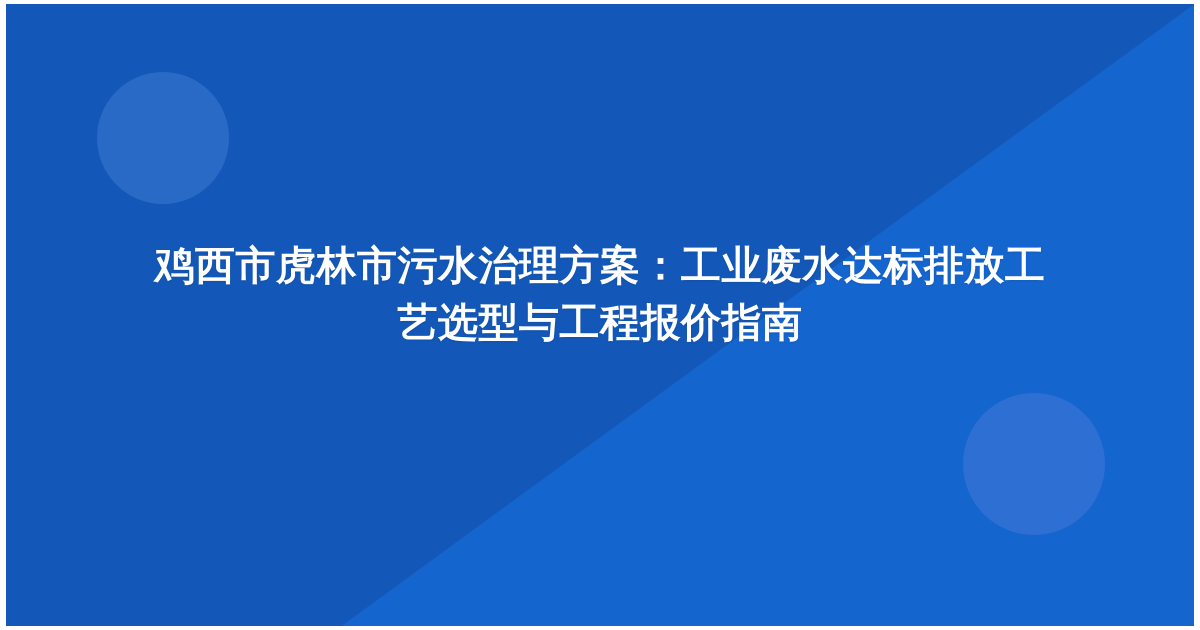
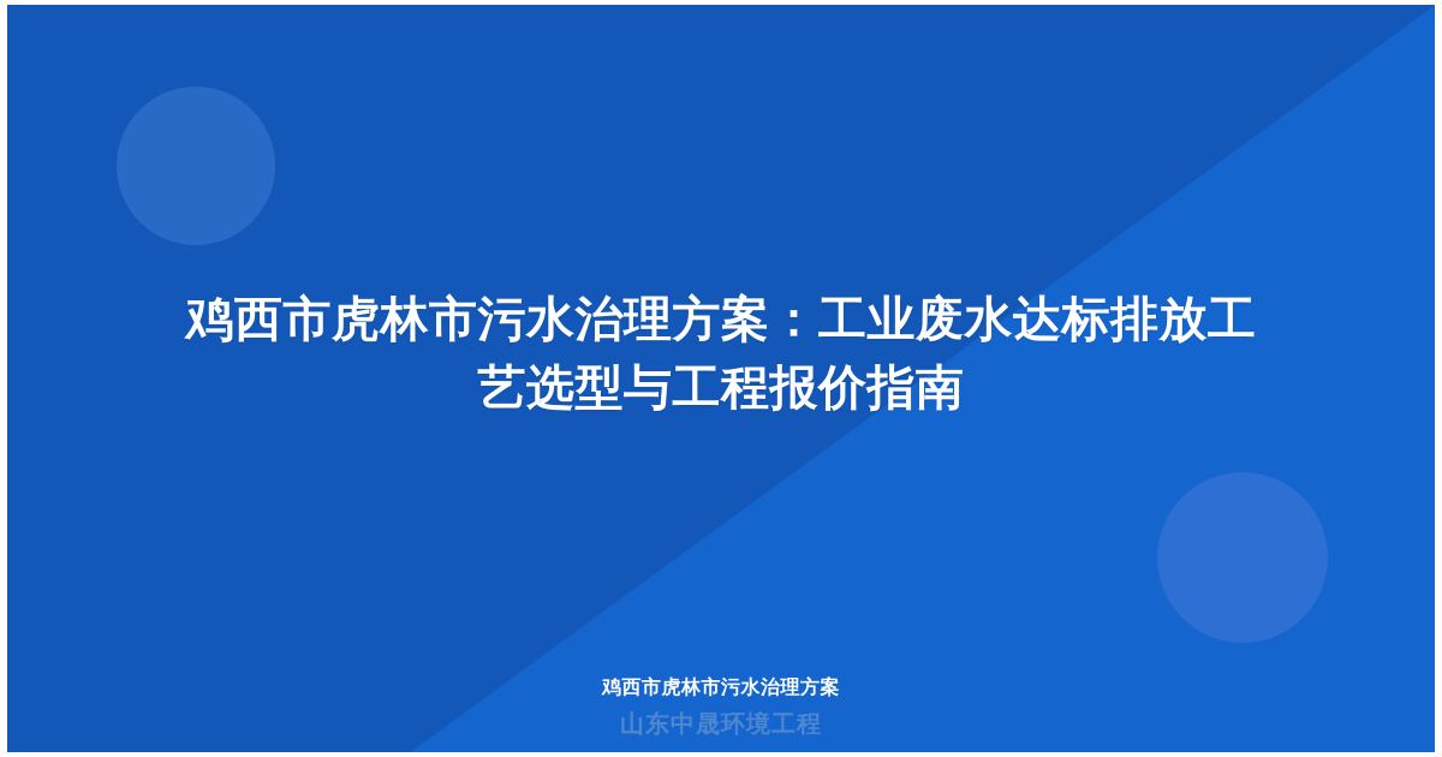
  鸡西市虎林市污水治理方案：工业废水达标排放工艺选型与工程报价指南
+ 鸡西市虎林市污水治理方案
+ 山东中晟环境工程
